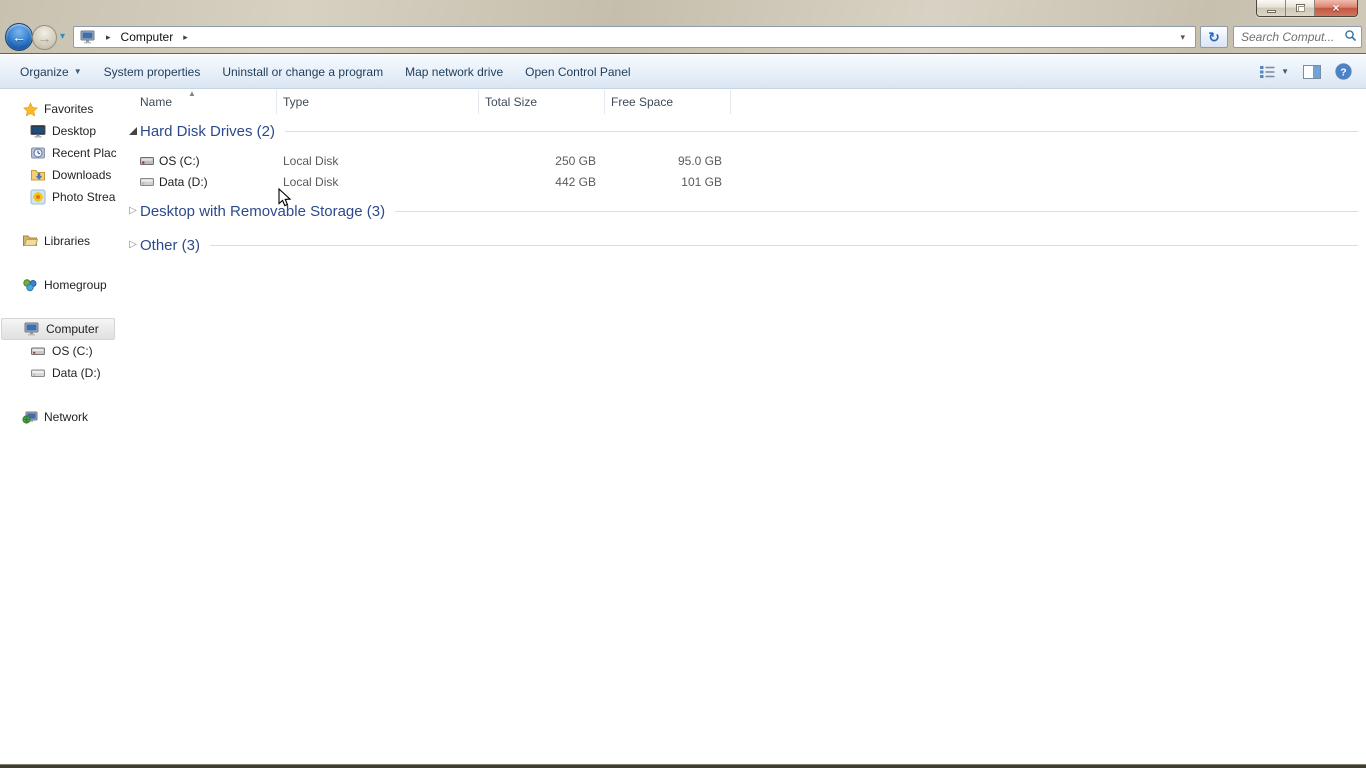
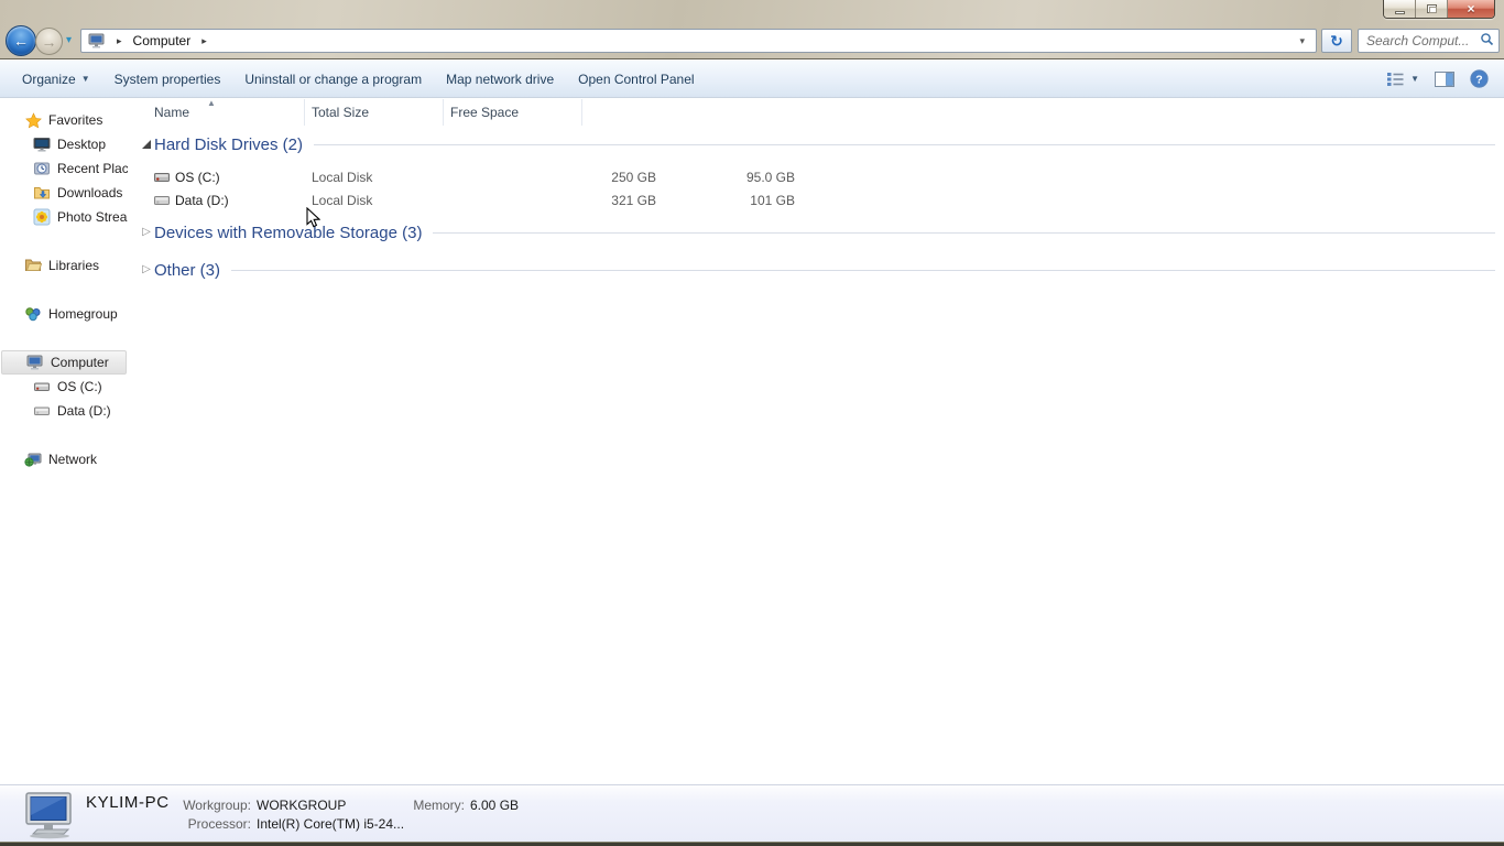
  ×
  ←
  →
  ▾
  ▸
  Computer
  ▸
  ▾
  ↻
  Search Comput...
  Organize
  ▼
  System properties
  Uninstall or change a program
  Map network drive
  Open Control Panel
  ▼
  ?
  Favorites
  Desktop
  Recent Plac
  Downloads
  Photo Strea
  Libraries
  Homegroup
  Computer
  OS (C:)
  Data (D:)
  Network
  ▲
  Name
- Type
  Total Size
  Free Space
  Hard Disk Drives (2)
  OS (C:)
  Local Disk
  250 GB
  95.0 GB
  Data (D:)
  Local Disk
- 442 GB
+ 321 GB
  101 GB
  ▷
- Desktop with Removable Storage (3)
+ Devices with Removable Storage (3)
  ▷
  Other (3)
+ KYLIM-PC
+ Workgroup:
+ WORKGROUP
+ Processor:
+ Intel(R) Core(TM) i5-24...
+ Memory:
+ 6.00 GB
